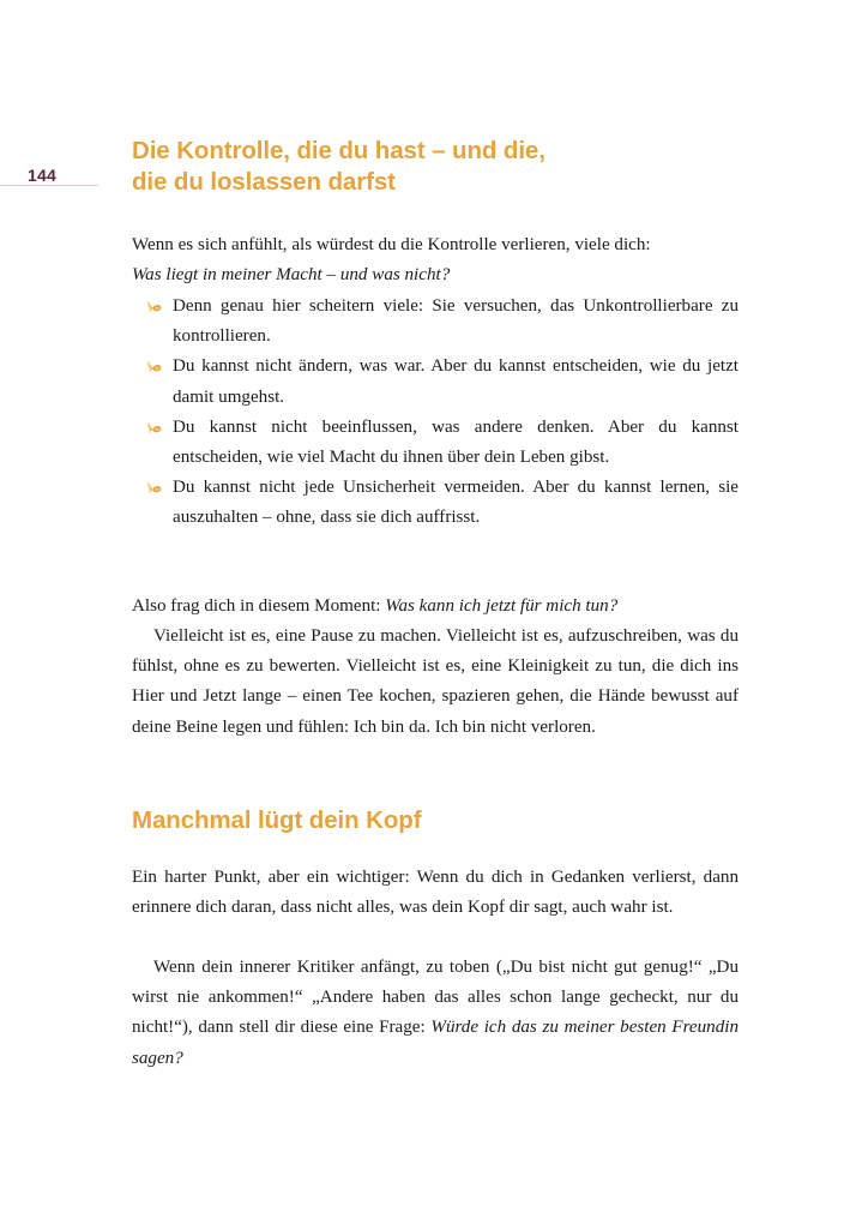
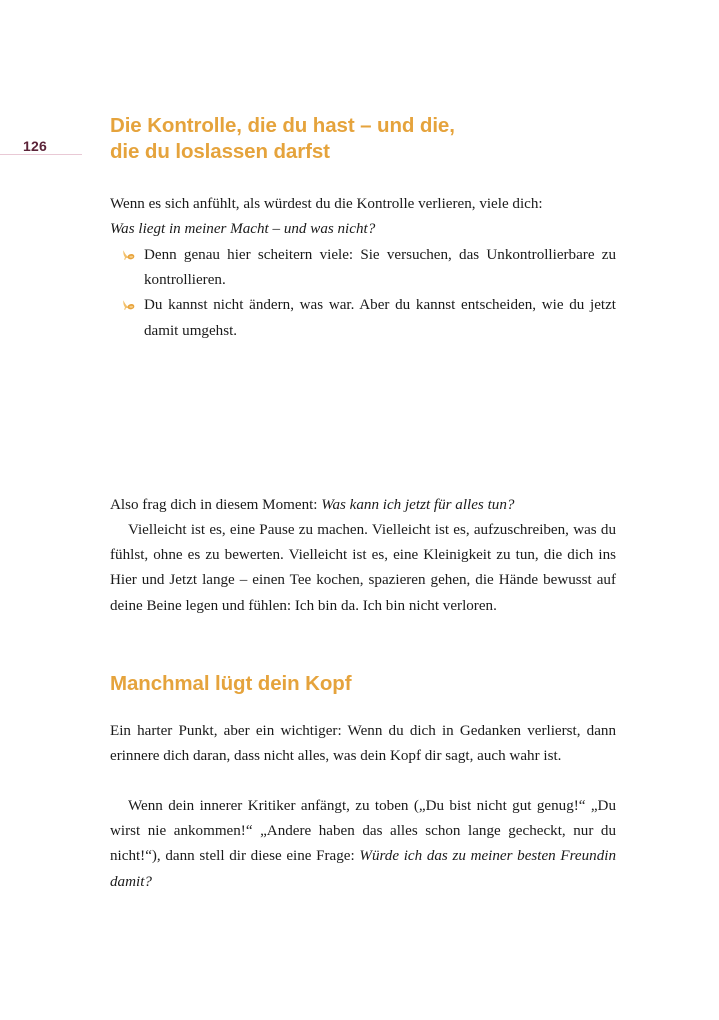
- 144
+ 126
  Die Kontrolle, die du hast – und die,
  die du loslassen darfst
  Wenn es sich anfühlt, als würdest du die Kontrolle verlieren, viele dich:
  Was liegt in meiner Macht – und was nicht?
  Denn genau hier scheitern viele: Sie versuchen, das Unkontrollierbare zu kontrollieren.
  Du kannst nicht ändern, was war. Aber du kannst entscheiden, wie du jetzt damit umgehst.
- Du kannst nicht beeinflussen, was andere denken. Aber du kannst entscheiden, wie viel Macht du ihnen über dein Leben gibst.
- Du kannst nicht jede Unsicherheit vermeiden. Aber du kannst lernen, sie auszuhalten – ohne, dass sie dich auffrisst.
- Also frag dich in diesem Moment: Was kann ich jetzt für mich tun?
+ Also frag dich in diesem Moment: Was kann ich jetzt für alles tun?
  Vielleicht ist es, eine Pause zu machen. Vielleicht ist es, aufzuschreiben, was du fühlst, ohne es zu bewerten. Vielleicht ist es, eine Kleinigkeit zu tun, die dich ins Hier und Jetzt lange – einen Tee kochen, spazieren gehen, die Hände bewusst auf deine Beine legen und fühlen: Ich bin da. Ich bin nicht verloren.
  Manchmal lügt dein Kopf
  Ein harter Punkt, aber ein wichtiger: Wenn du dich in Gedanken verlierst, dann erinnere dich daran, dass nicht alles, was dein Kopf dir sagt, auch wahr ist.
- Wenn dein innerer Kritiker anfängt, zu toben („Du bist nicht gut genug!“ „Du wirst nie ankommen!“ „Andere haben das alles schon lange gecheckt, nur du nicht!“), dann stell dir diese eine Frage: Würde ich das zu meiner besten Freundin sagen?
+ Wenn dein innerer Kritiker anfängt, zu toben („Du bist nicht gut genug!“ „Du wirst nie ankommen!“ „Andere haben das alles schon lange gecheckt, nur du nicht!“), dann stell dir diese eine Frage: Würde ich das zu meiner besten Freundin damit?
